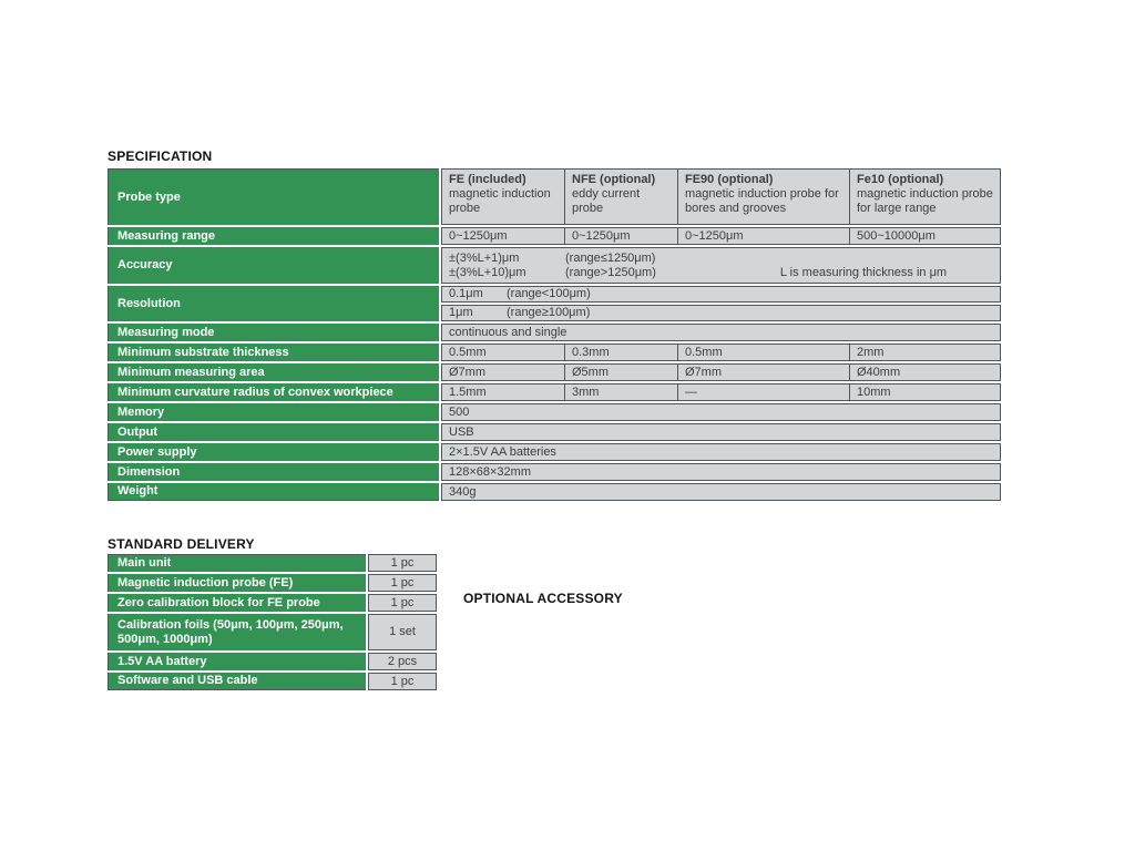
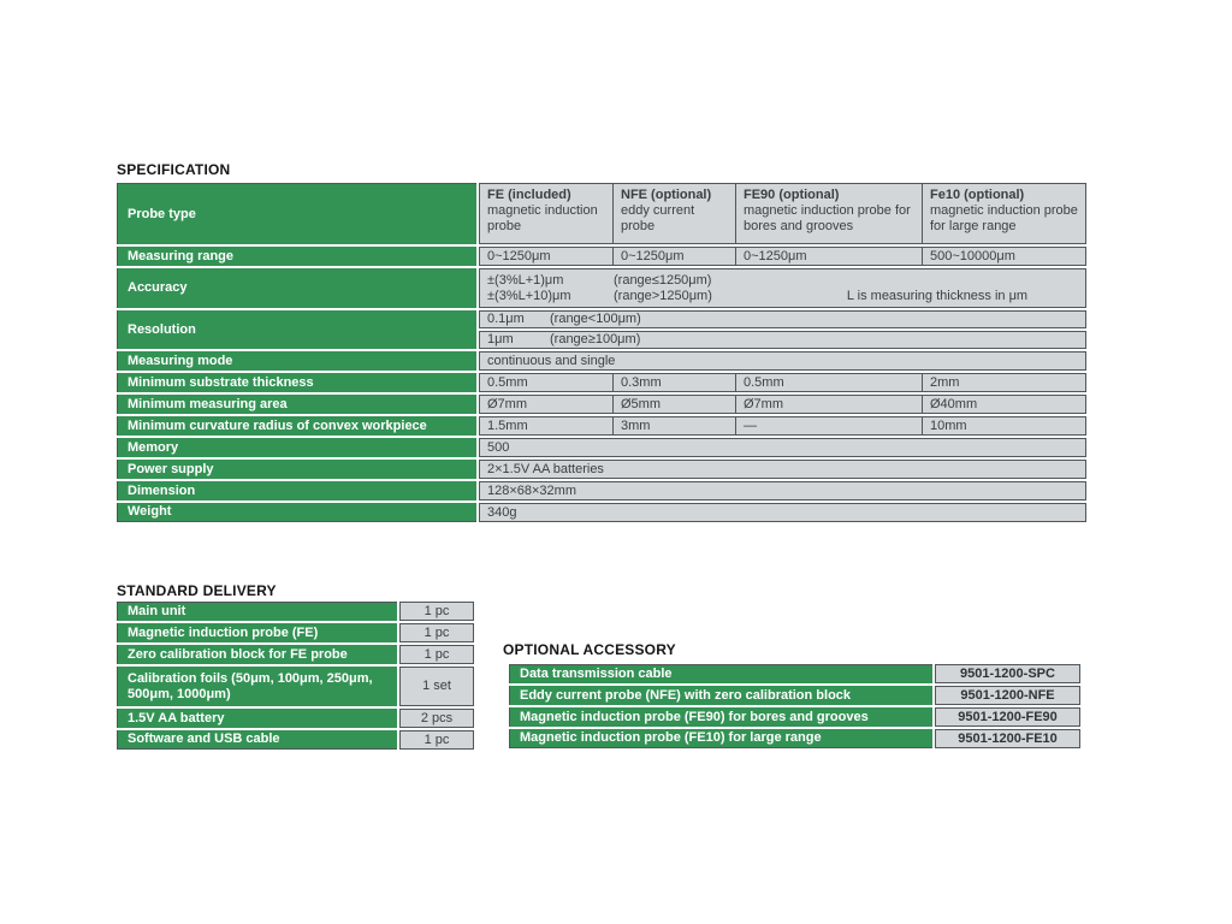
  SPECIFICATION
  Probe type
  FE (included)
  magnetic induction probe
  NFE (optional)
  eddy current probe
  FE90 (optional)
  magnetic induction probe for bores and grooves
  Fe10 (optional)
  magnetic induction probe for large range
  Measuring range
  0~1250μm
  0~1250μm
  0~1250μm
  500~10000μm
  Accuracy
  ±(3%L+1)μm
  (range≤1250μm)
  ±(3%L+10)μm
  (range>1250μm)
  L is measuring thickness in μm
  Resolution
  0.1μm
  (range<100μm)
  1μm
  (range≥100μm)
  Measuring mode
  continuous and single
  Minimum substrate thickness
  0.5mm
  0.3mm
  0.5mm
  2mm
  Minimum measuring area
  Ø7mm
  Ø5mm
  Ø7mm
  Ø40mm
  Minimum curvature radius of convex workpiece
  1.5mm
  3mm
  —
  10mm
  Memory
  500
- Output
- USB
  Power supply
  2×1.5V AA batteries
  Dimension
  128×68×32mm
  Weight
  340g
  STANDARD DELIVERY
  Main unit
  1 pc
  Magnetic induction probe (FE)
  1 pc
  Zero calibration block for FE probe
  1 pc
  Calibration foils (50μm, 100μm, 250μm, 500μm, 1000μm)
  1 set
  1.5V AA battery
  2 pcs
  Software and USB cable
  1 pc
  OPTIONAL ACCESSORY
+ Data transmission cable
+ 9501-1200-SPC
+ Eddy current probe (NFE) with zero calibration block
+ 9501-1200-NFE
+ Magnetic induction probe (FE90) for bores and grooves
+ 9501-1200-FE90
+ Magnetic induction probe (FE10) for large range
+ 9501-1200-FE10
